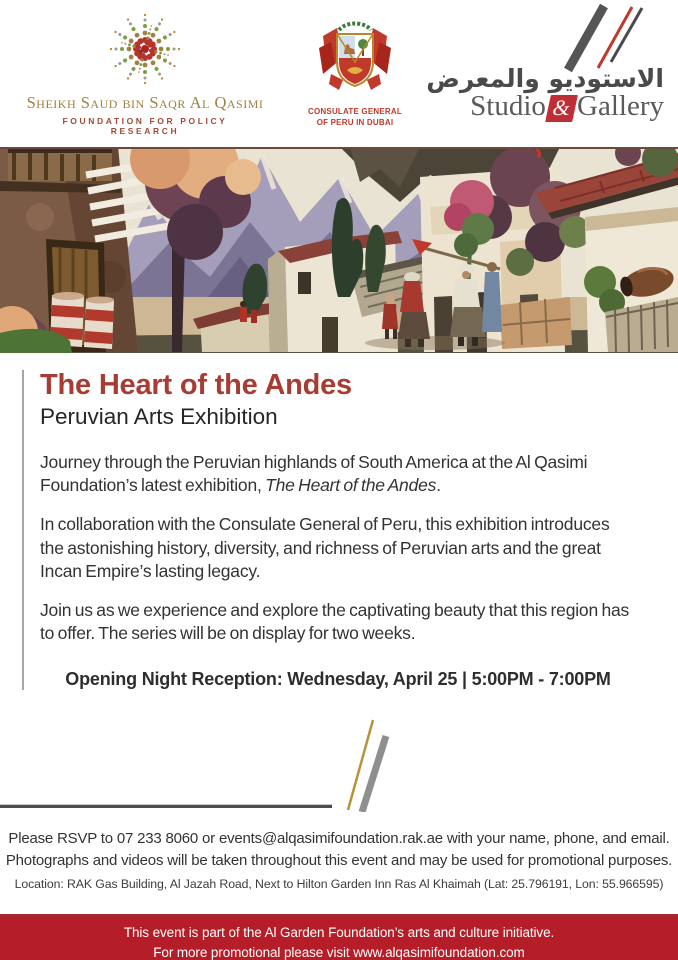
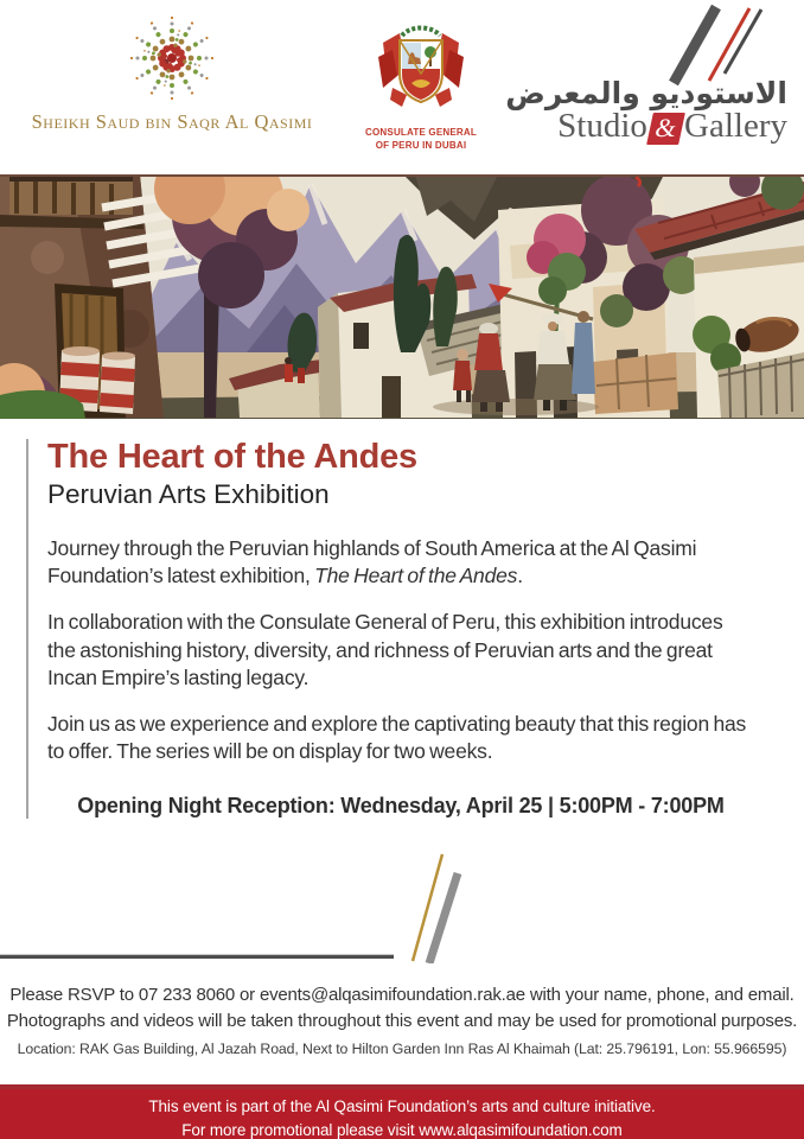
  Sheikh Saud bin Saqr Al Qasimi
- FOUNDATION FOR POLICY RESEARCH
  CONSULATE GENERAL
  OF PERU IN DUBAI
  الاستوديو والمعرض
  The Heart of the Andes
  Peruvian Arts Exhibition
  Journey through the Peruvian highlands of South America at the Al Qasimi Foundation’s latest exhibition, The Heart of the Andes.
  In collaboration with the Consulate General of Peru, this exhibition introduces the astonishing history, diversity, and richness of Peruvian arts and the great Incan Empire’s lasting legacy.
  Join us as we experience and explore the captivating beauty that this region has to offer. The series will be on display for two weeks.
  Opening Night Reception: Wednesday, April 25 | 5:00PM - 7:00PM
  Please RSVP to 07 233 8060 or events@alqasimifoundation.rak.ae with your name, phone, and email.
  Photographs and videos will be taken throughout this event and may be used for promotional purposes.
  Location: RAK Gas Building, Al Jazah Road, Next to Hilton Garden Inn Ras Al Khaimah (Lat: 25.796191, Lon: 55.966595)
- This event is part of the Al Garden Foundation’s arts and culture initiative.
+ This event is part of the Al Qasimi Foundation’s arts and culture initiative.
  For more promotional please visit www.alqasimifoundation.com
